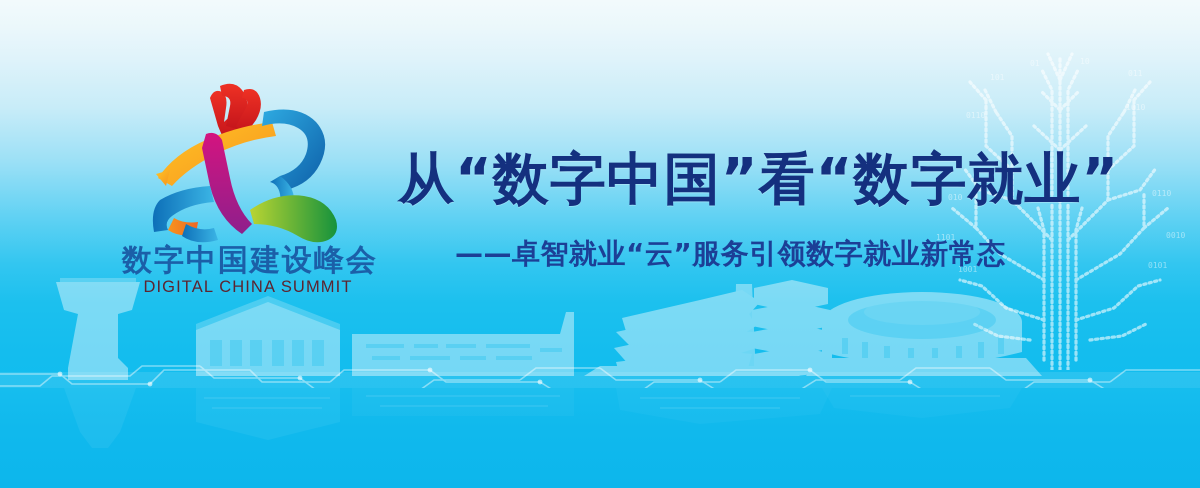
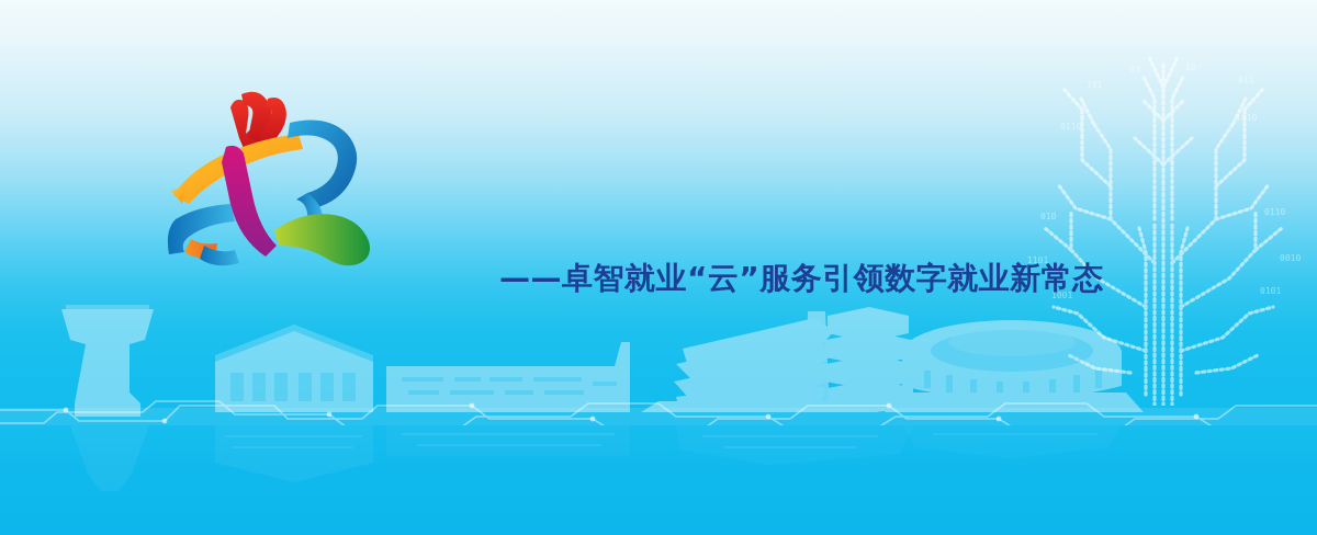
  0110
  1010
  010
  0110
  1001
  0101
  0010
  1101
- 数字中国建设峰会
- DIGITAL CHINA SUMMIT
- 从“数字中国”看“数字就业”
  ——卓智就业“云”服务引领数字就业新常态
